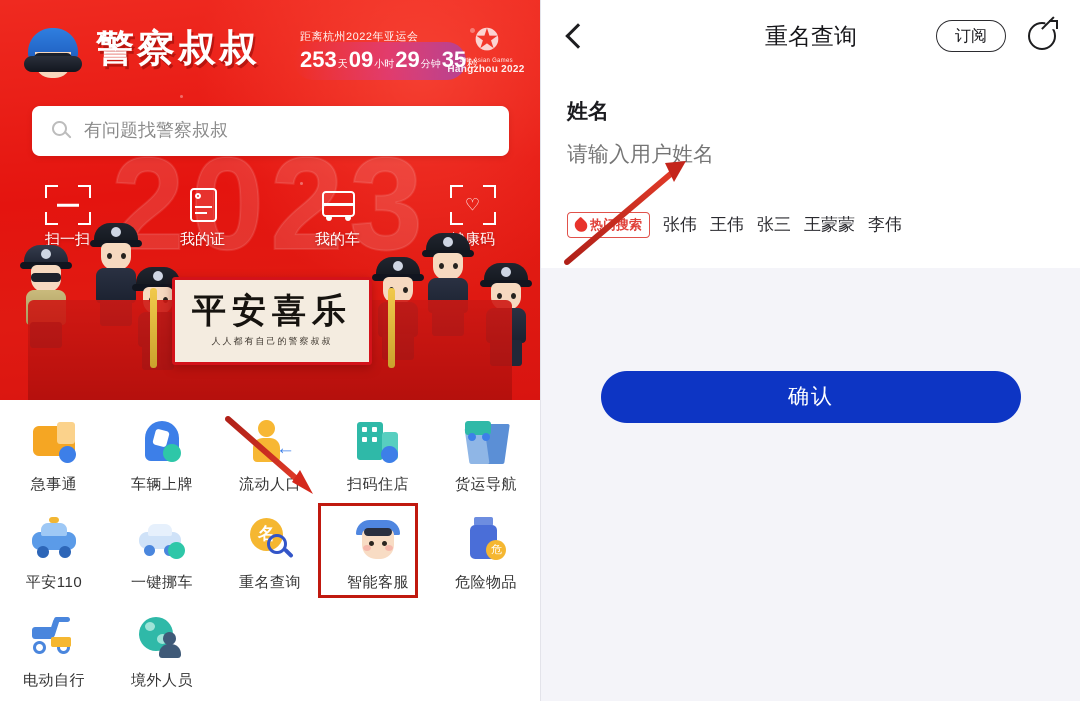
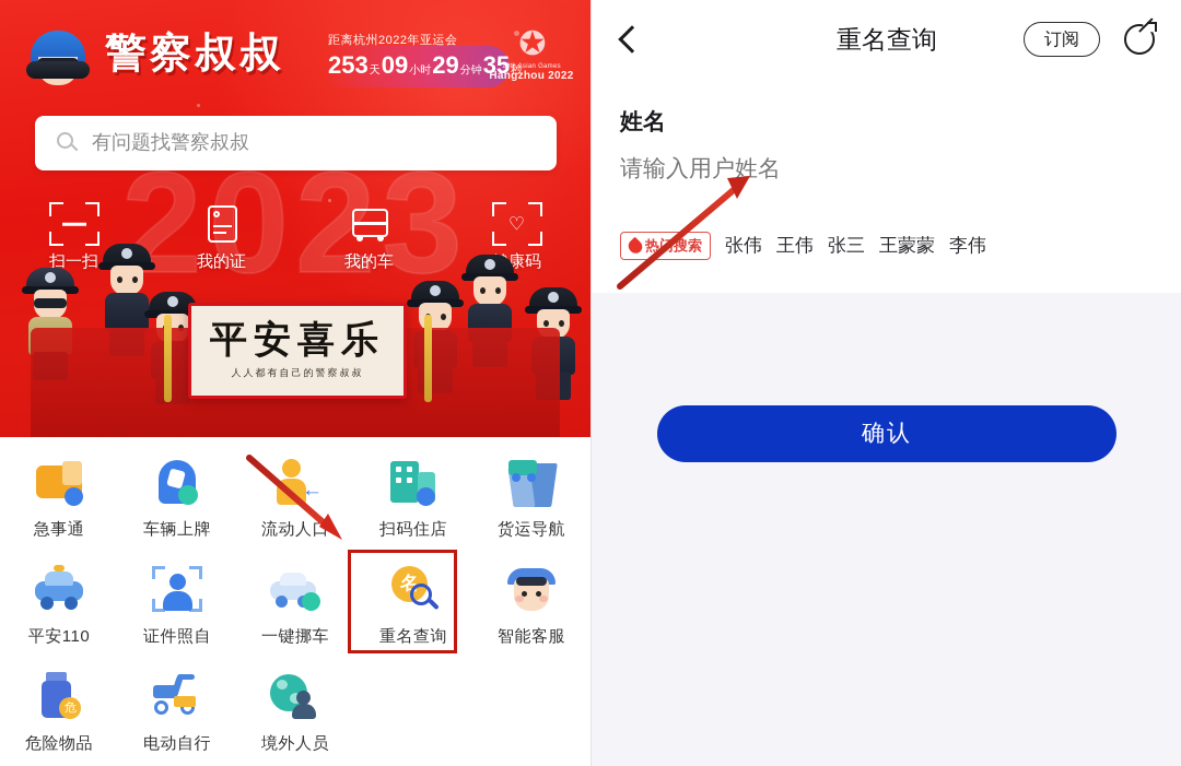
  2023
  警察叔叔
  距离杭州2022年亚运会
  253天09小时29分钟35秒
  ✪
  Hangzhou 2022
  有问题找警察叔叔
  扫一扫
  我的证
  我的车
  ♡
  平安喜乐
  人人都有自己的警察叔叔
  急事通
  车辆上牌
  ←
  流动人口
  扫码住店
  货运导航
  平安110
+ 证件照自
  一键挪车
  名
  重名查询
  智能客服
  危
  危险物品
  电动自行
  境外人员
  重名查询
  订阅
  姓名
  请输入用户姓名
  热搜索
  张伟
  王伟
  张三
  王蒙蒙
  李伟
  确认
